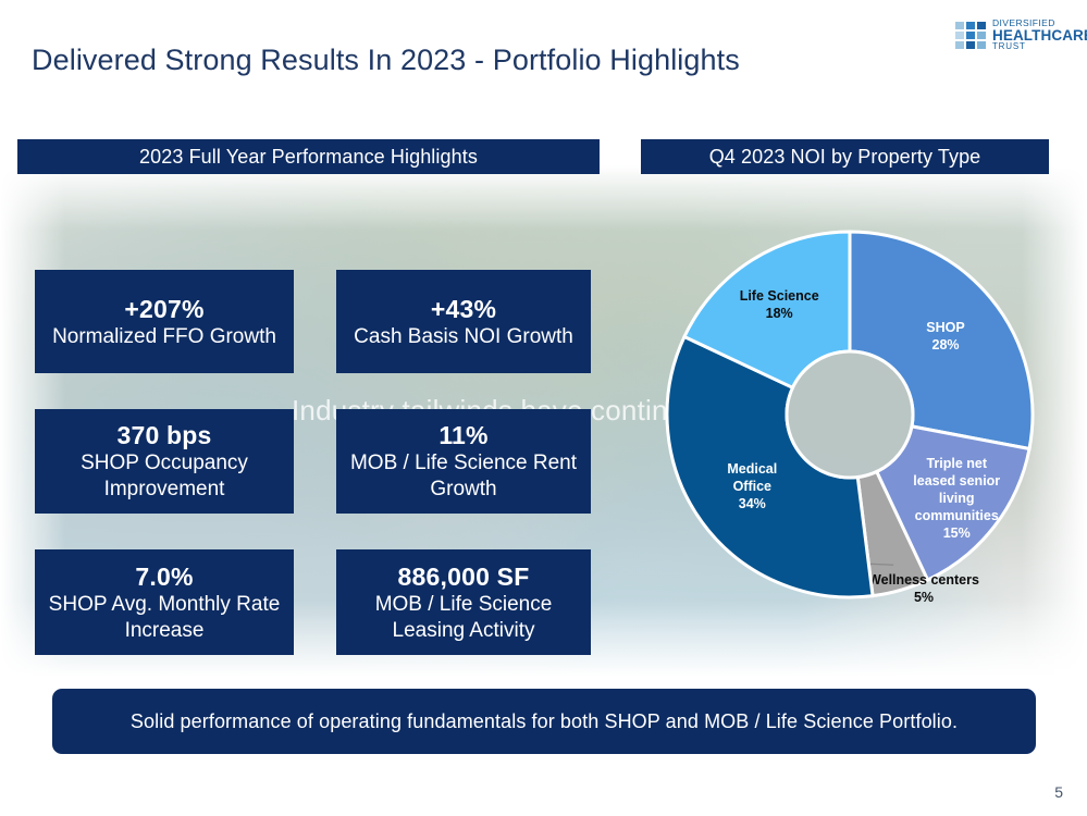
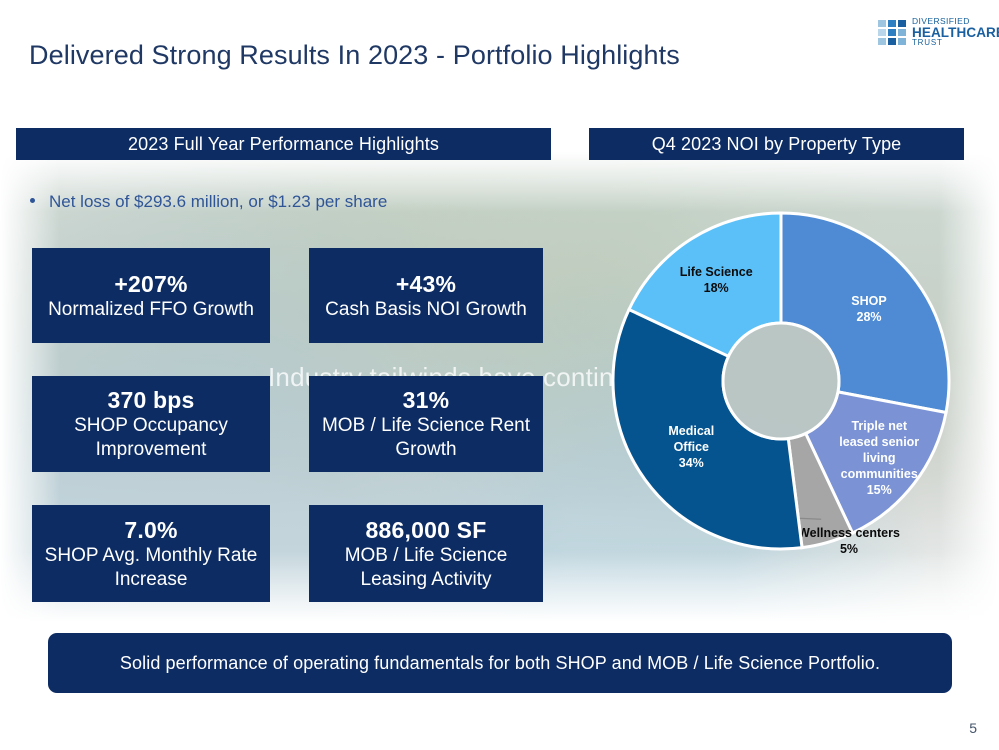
  DIVERSIFIED
  HEALTHCAR
  TRUST
  Delivered Strong Results In 2023 - Portfolio Highlights
  2023 Full Year Performance Highlights
  Q4 2023 NOI by Property Type
+ Net loss of $293.6 million, or $1.23 per share
  +207%
  Normalized FFO Growth
  +43%
  Cash Basis NOI Growth
  370 bps
  SHOP Occupancy Improvement
- 11%
+ 31%
  MOB / Life Science Rent Growth
  7.0%
  SHOP Avg. Monthly Rate Increase
  886,000 SF
  MOB / Life Science Leasing Activity
  SHOP
  28%
  Triple net
  leased senior
  living
  communities
  15%
  Wellness centers
  5%
  Medical
  Office
  34%
  Life Science
  18%
  Solid performance of operating fundamentals for both SHOP and MOB / Life Science Portfolio.
  5
